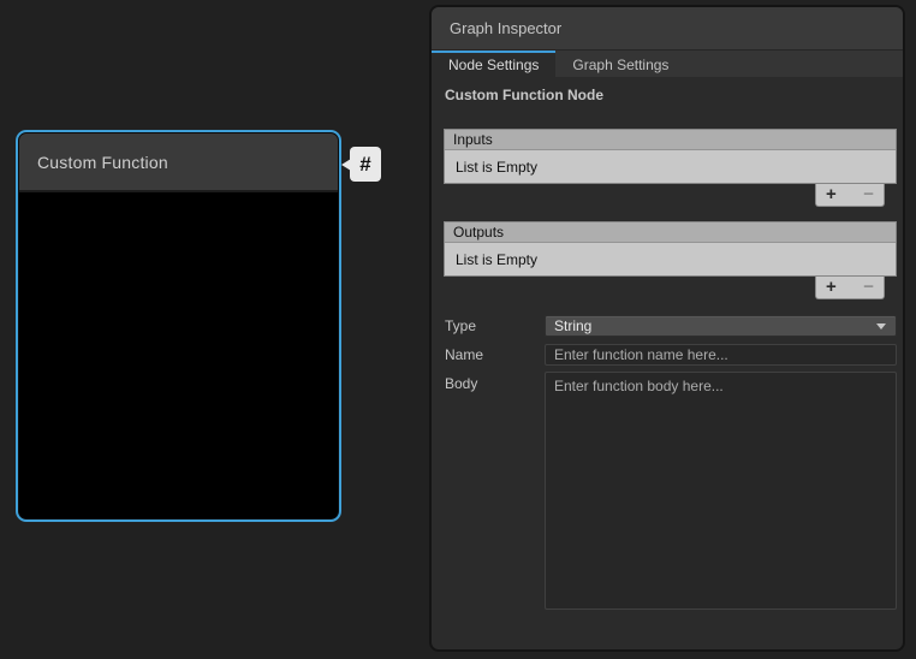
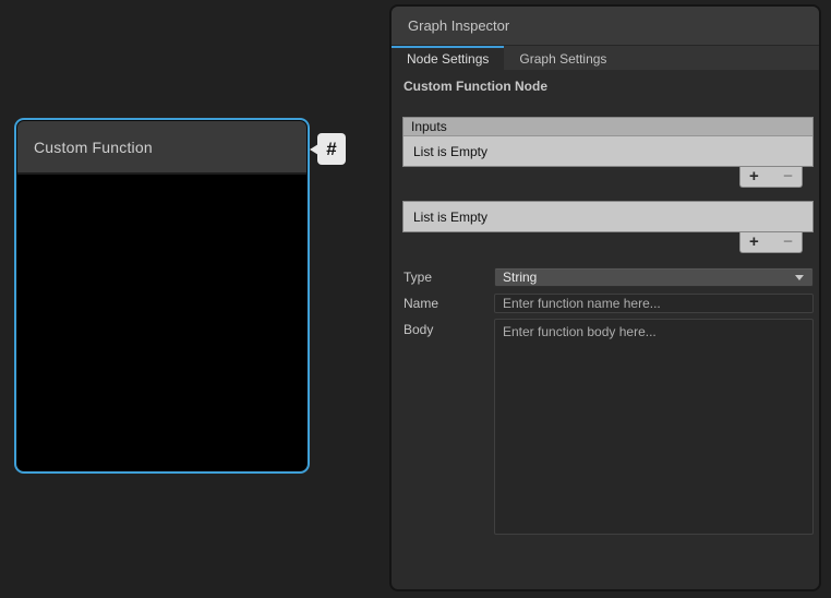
  Custom Function
  #
  Graph Inspector
  Node Settings
  Graph Settings
  Custom Function Node
  Inputs
  List is Empty
  +
  −
- Outputs
  List is Empty
  +
  −
  Type
  String
  Name
  Enter function name here...
  Body
  Enter function body here...
